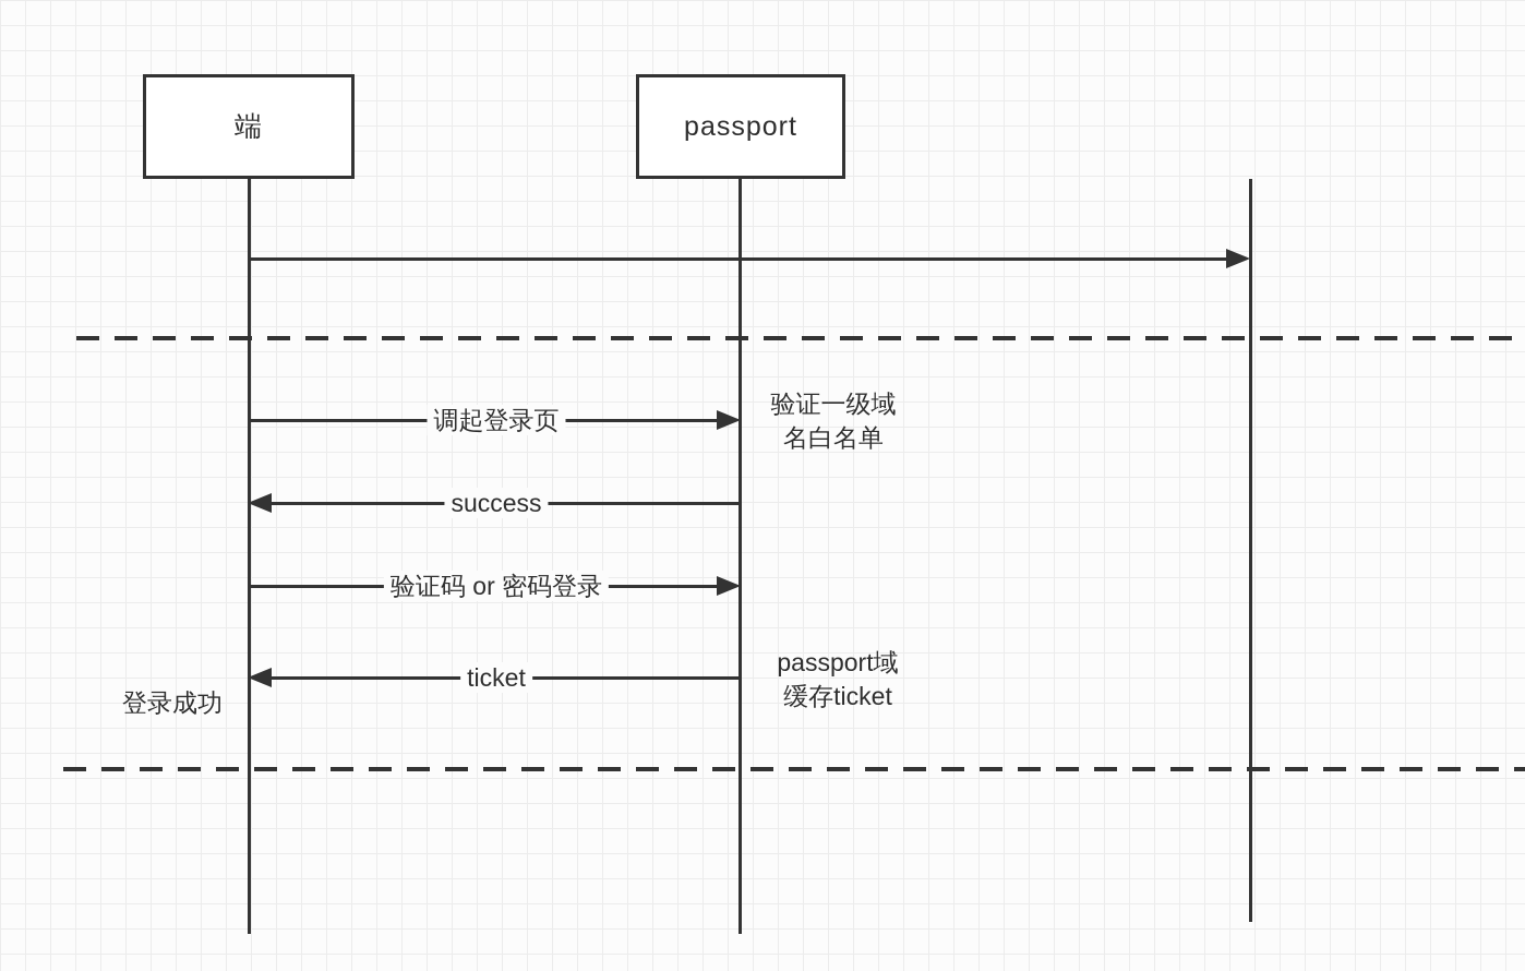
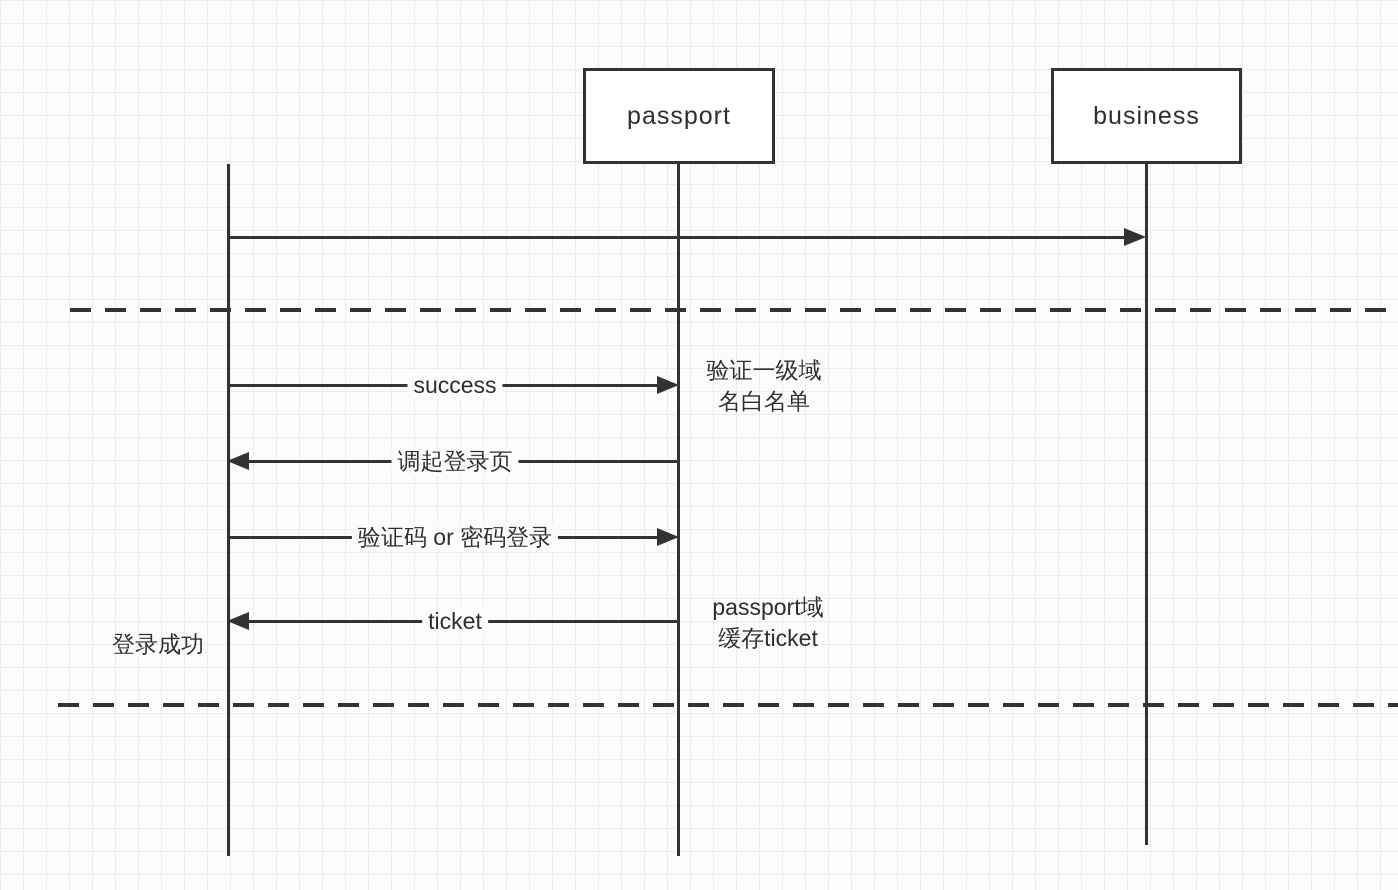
- 端
  passport
+ business
- 调起登录页
+ success
  验证一级域
  名白名单
- success
+ 调起登录页
  验证码 or 密码登录
  ticket
  passport域
  缓存ticket
  登录成功
